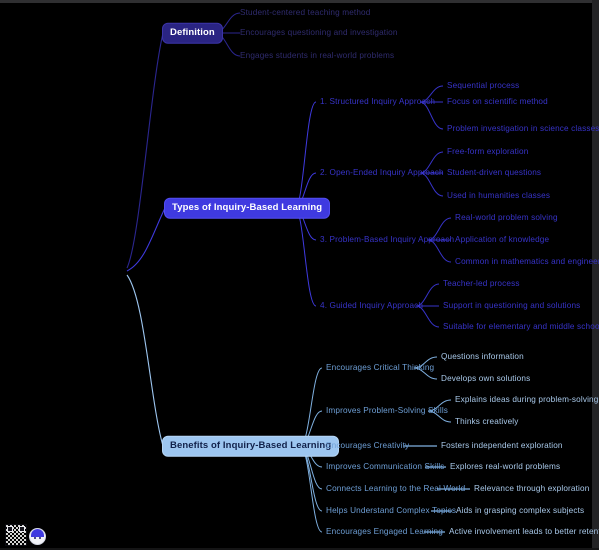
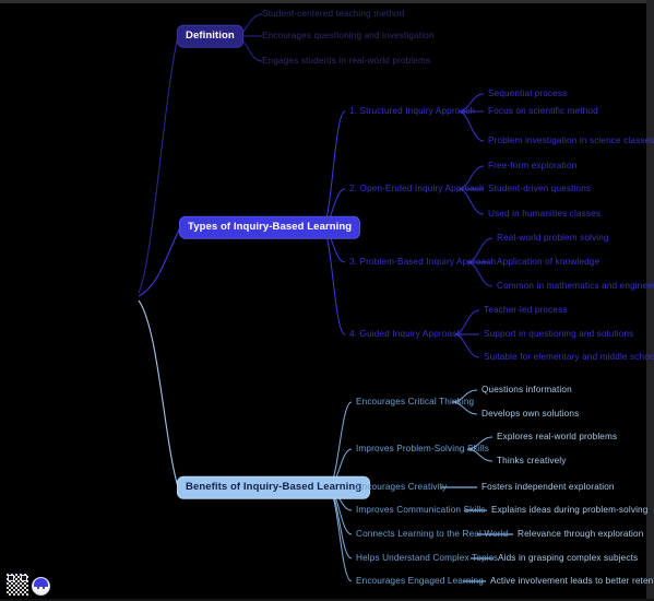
  Definition
  Student-centered teaching method
  Encourages questioning and investigation
  Engages students in real-world problems
  Types of Inquiry-Based Learning
  1. Structured Inquiry Approach
  Sequential process
  Focus on scientific method
  Problem investigation in science classes
  2. Open-Ended Inquiry Approach
  Free-form exploration
  Student-driven questions
  Used in humanities classes
  3. Problem-Based Inquiry Approach
  Real-world problem solving
  Application of knowledge
  Common in mathematics and enginee
  4. Guided Inquiry Approach
  Teacher-led process
  Support in questioning and solutions
  Suitable for elementary and middle schoo
  Benefits of Inquiry-Based Learning
  Encourages Critical Thinking
  Questions information
  Develops own solutions
  Improves Problem-Solving Skills
- Explains ideas during problem-solving
+ Explores real-world problems
  Thinks creatively
  Encourages Creativity
  Fosters independent exploration
  Improves Communication Skills
- Explores real-world problems
+ Explains ideas during problem-solving
  Connects Learning to the Real World
  Relevance through exploration
  Helps Understand Complex Topics
  Aids in grasping complex subjects
  Encourages Engaged Learning
  Active involvement leads to better reten
